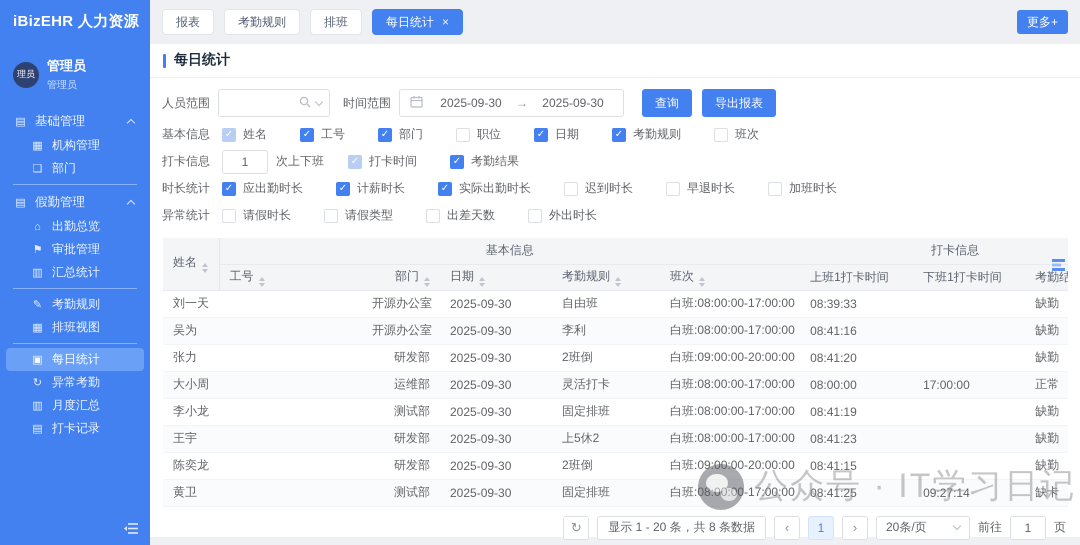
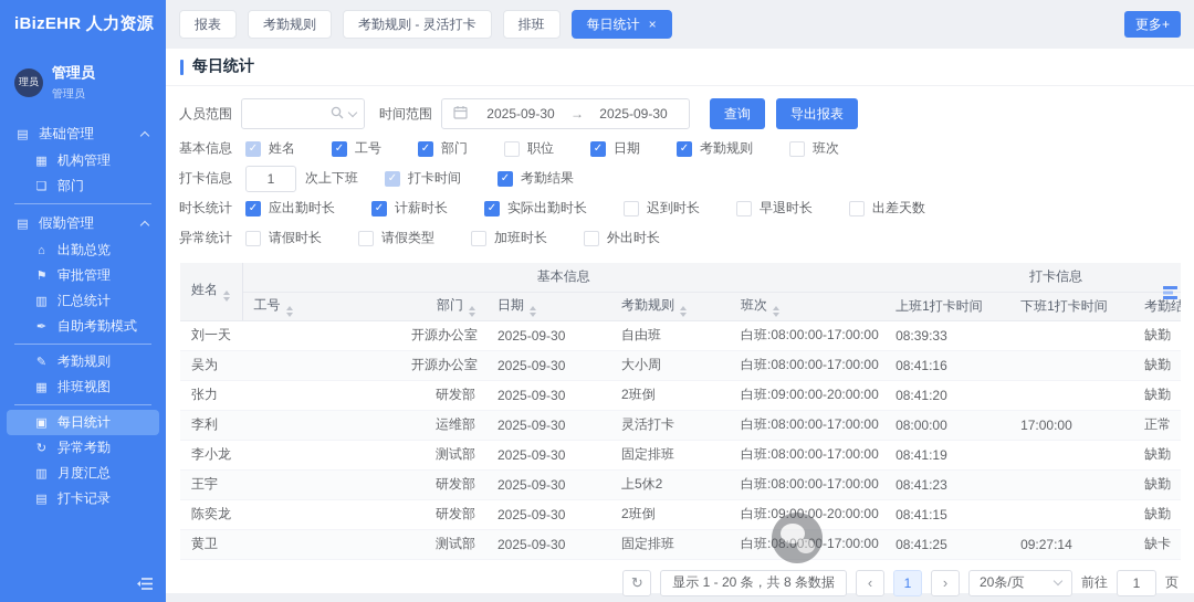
  iBizEHR 人力资源
  理员
  管理员
  管理员
  ▤
  基础管理
  ▦
  机构管理
  ❏
  部门
  ▤
  假勤管理
  ⌂
  出勤总览
  ⚑
  审批管理
  ▥
  汇总统计
+ ✒
+ 自助考勤模式
  ✎
  考勤规则
  ▦
  排班视图
  ▣
  每日统计
  ↻
  异常考勤
  ▥
  月度汇总
  ▤
  打卡记录
  报表
  考勤规则
+ 考勤规则 - 灵活打卡
  排班
  每日统计
  ×
  更多+
  每日统计
  人员范围
  时间范围
  2025-09-30
  →
  2025-09-30
  查询
  导出报表
  基本信息
  ✓
  姓名
  ✓
  工号
  ✓
  部门
  职位
  ✓
  日期
  ✓
  考勤规则
  班次
  打卡信息
  1
  次上下班
  ✓
  打卡时间
  ✓
  考勤结果
  时长统计
  ✓
  应出勤时长
  ✓
  计薪时长
  ✓
  实际出勤时长
  迟到时长
  早退时长
- 加班时长
+ 出差天数
  异常统计
  请假时长
  请假类型
- 出差天数
+ 加班时长
  外出时长
  姓名	基本信息	打卡信息
  工号	部门	日期	考勤规则	班次	上班1打卡时间	下班1打卡时间	考勤结
  刘一天		开源办公室	2025-09-30	自由班	白班:08:00:00-17:00:00	08:39:33		缺勤
- 吴为		开源办公室	2025-09-30	李利	白班:08:00:00-17:00:00	08:41:16		缺勤
+ 吴为		开源办公室	2025-09-30	大小周	白班:08:00:00-17:00:00	08:41:16		缺勤
  张力		研发部	2025-09-30	2班倒	白班:09:00:00-20:00:00	08:41:20		缺勤
- 大小周		运维部	2025-09-30	灵活打卡	白班:08:00:00-17:00:00	08:00:00	17:00:00	正常
+ 李利		运维部	2025-09-30	灵活打卡	白班:08:00:00-17:00:00	08:00:00	17:00:00	正常
  李小龙		测试部	2025-09-30	固定排班	白班:08:00:00-17:00:00	08:41:19		缺勤
  王宇		研发部	2025-09-30	上5休2	白班:08:00:00-17:00:00	08:41:23		缺勤
  陈奕龙		研发部	2025-09-30	2班倒	白班:09:00:00-20:00:00	08:41:15		缺勤
  黄卫		测试部	2025-09-30	固定排班	白班:08:00:00-17:00:00	08:41:25	09:27:14	缺卡
  ↻
  显示 1 - 20 条，共 8 条数据
  ‹
  1
  ›
  20条/页
  前往
  1
  页
- 公众号 · IT学习日记
